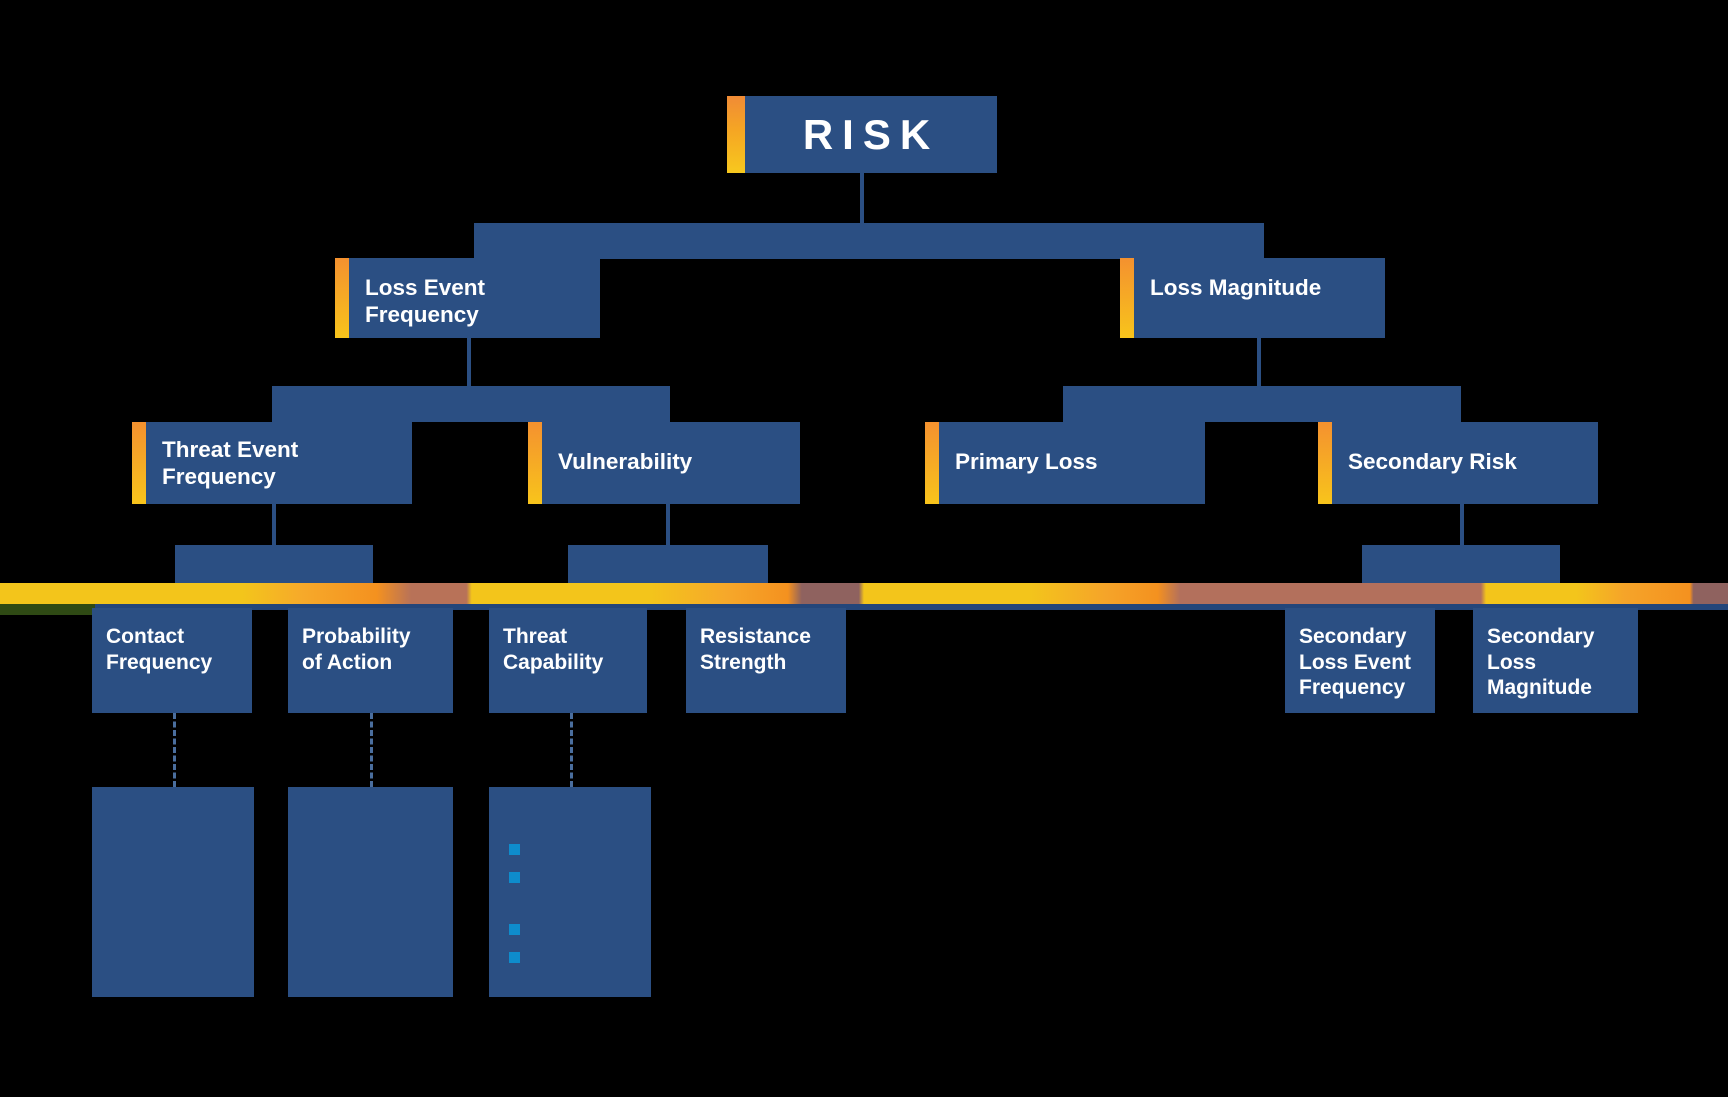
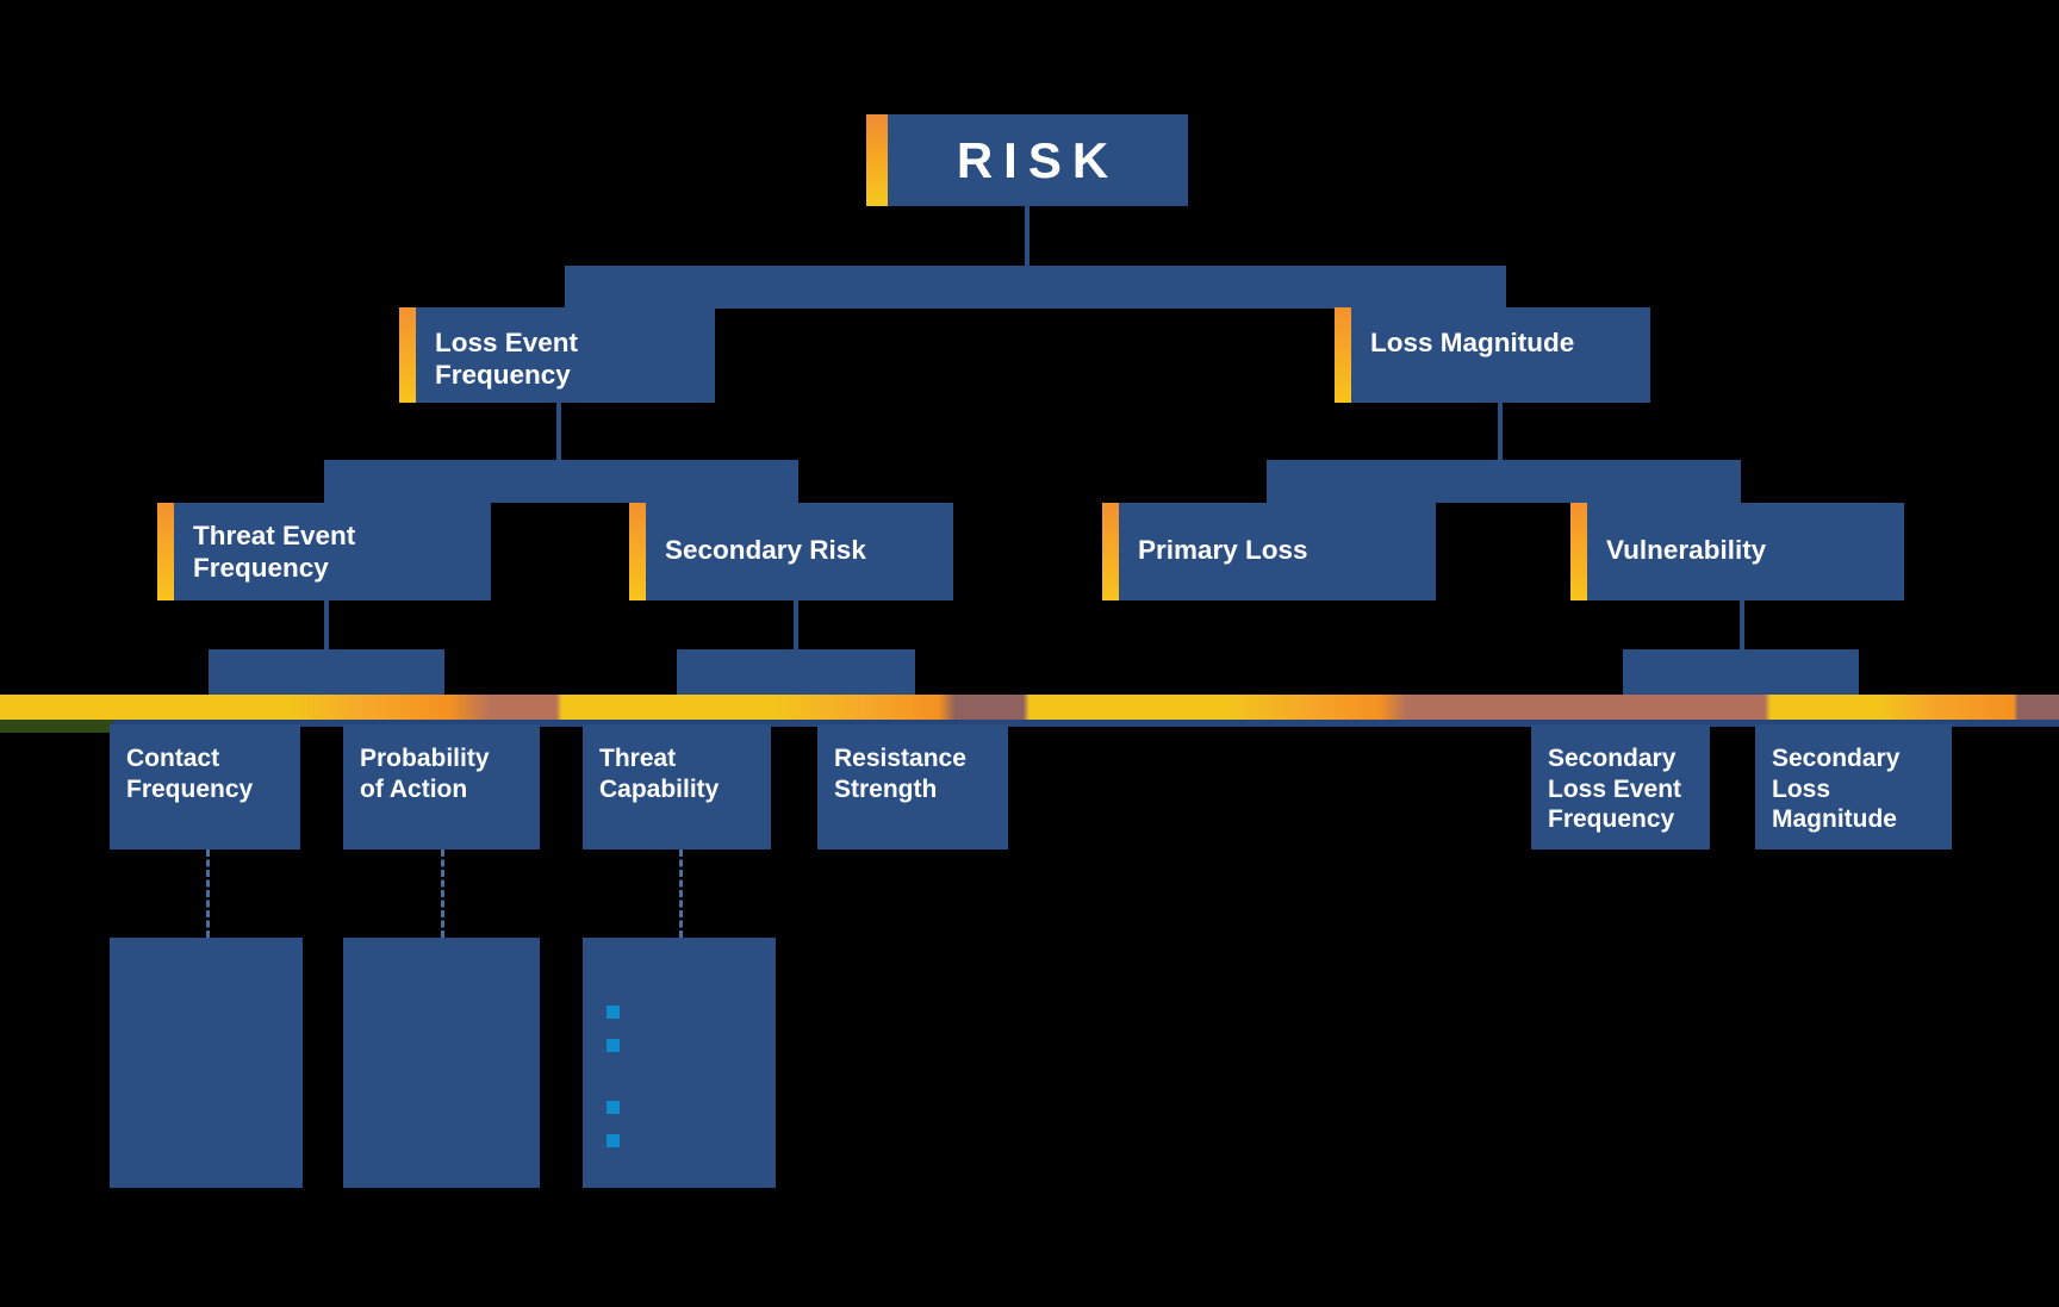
  RISK
  Loss Event
  Frequency
  Loss Magnitude
  Threat Event
  Frequency
- Vulnerability
+ Secondary Risk
  Primary Loss
- Secondary Risk
+ Vulnerability
  Contact
  Frequency
  Probability
  of Action
  Threat
  Capability
  Resistance
  Strength
  Secondary
  Loss Event
  Frequency
  Secondary
  Loss
  Magnitude
